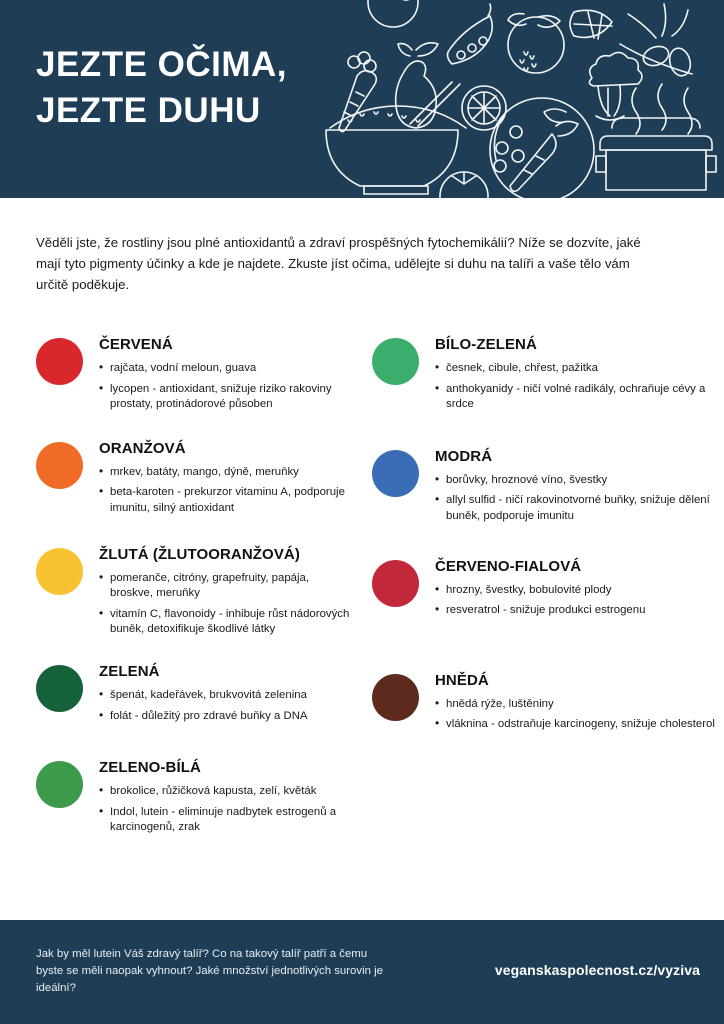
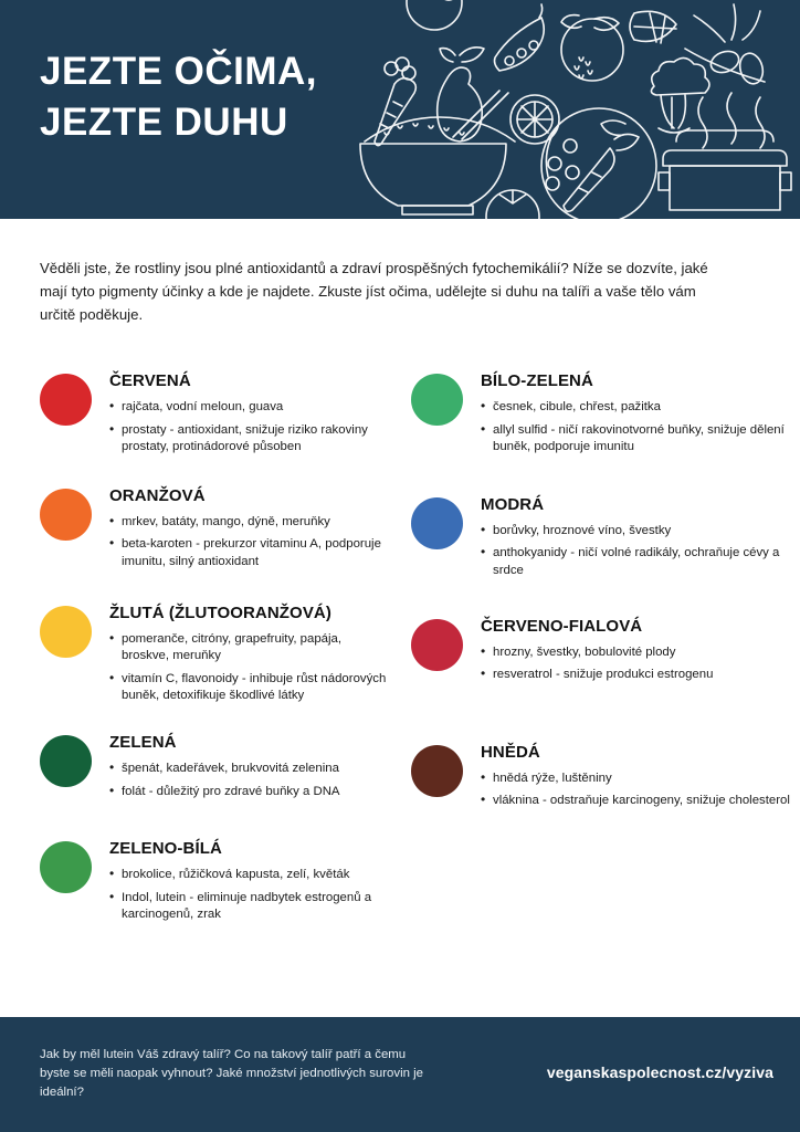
  JEZTE OČIMA,
  JEZTE DUHU
  Věděli jste, že rostliny jsou plné antioxidantů a zdraví prospěšných fytochemikálií? Níže se dozvíte, jaké mají tyto pigmenty účinky a kde je najdete. Zkuste jíst očima, udělejte si duhu na talíři a vaše tělo vám určitě poděkuje.
  ČERVENÁ
  rajčata, vodní meloun, guava
- lycopen - antioxidant, snižuje riziko rakoviny prostaty, protinádorové působen
+ prostaty - antioxidant, snižuje riziko rakoviny prostaty, protinádorové působen
  ORANŽOVÁ
  mrkev, batáty, mango, dýně, meruňky
  beta-karoten - prekurzor vitaminu A, podporuje imunitu, silný antioxidant
  ŽLUTÁ (ŽLUTOORANŽOVÁ)
  pomeranče, citróny, grapefruity, papája, broskve, meruňky
  vitamín C, flavonoidy - inhibuje růst nádorových buněk, detoxifikuje škodlivé látky
  ZELENÁ
  špenát, kadeřávek, brukvovitá zelenina
  folát - důležitý pro zdravé buňky a DNA
  ZELENO-BÍLÁ
  brokolice, růžičková kapusta, zelí, květák
  Indol, lutein - eliminuje nadbytek estrogenů a karcinogenů, zrak
  BÍLO-ZELENÁ
  česnek, cibule, chřest, pažitka
- anthokyanidy - ničí volné radikály, ochraňuje cévy a srdce
+ allyl sulfid - ničí rakovinotvorné buňky, snižuje dělení buněk, podporuje imunitu
  MODRÁ
  borůvky, hroznové víno, švestky
- allyl sulfid - ničí rakovinotvorné buňky, snižuje dělení buněk, podporuje imunitu
+ anthokyanidy - ničí volné radikály, ochraňuje cévy a srdce
  ČERVENO-FIALOVÁ
  hrozny, švestky, bobulovité plody
  resveratrol - snižuje produkci estrogenu
  HNĚDÁ
  hnědá rýže, luštěniny
  vláknina - odstraňuje karcinogeny, snižuje cholesterol
  Jak by měl lutein Váš zdravý talíř? Co na takový talíř patří a čemu byste se měli naopak vyhnout? Jaké množství jednotlivých surovin je ideální?
  veganskaspolecnost.cz/vyziva
